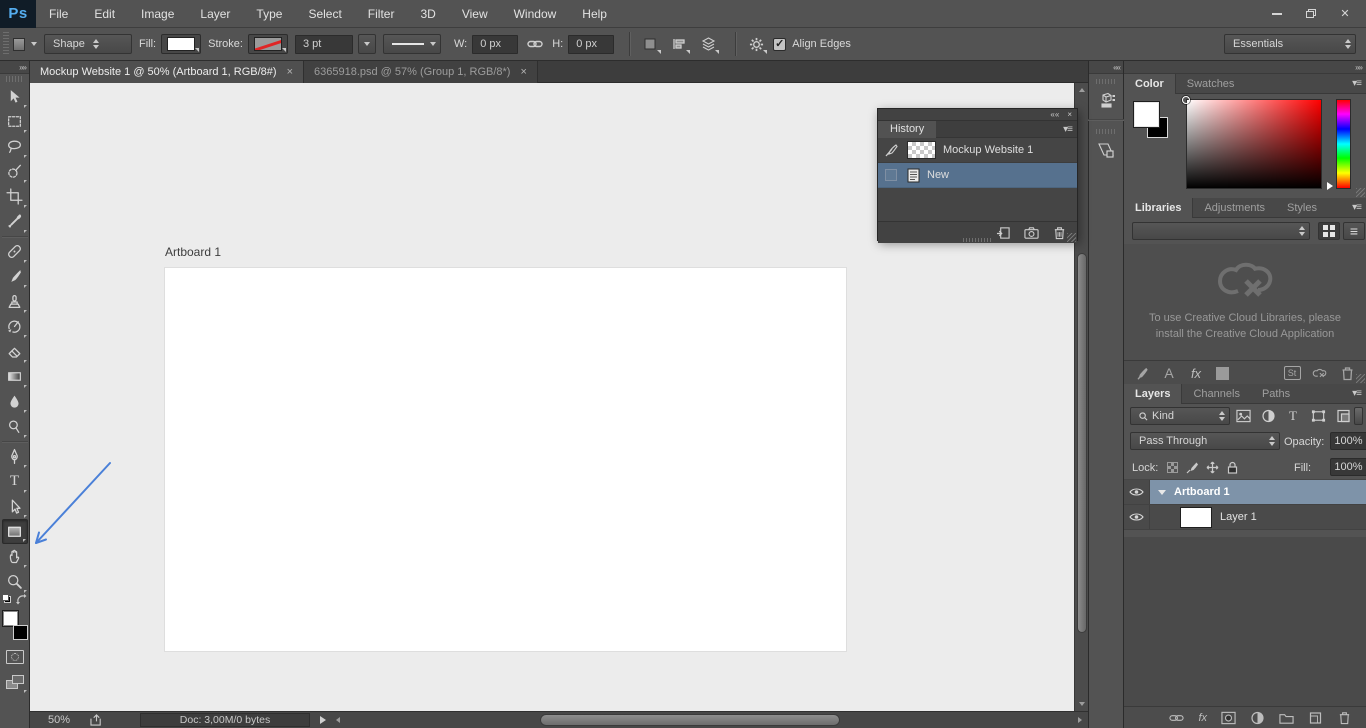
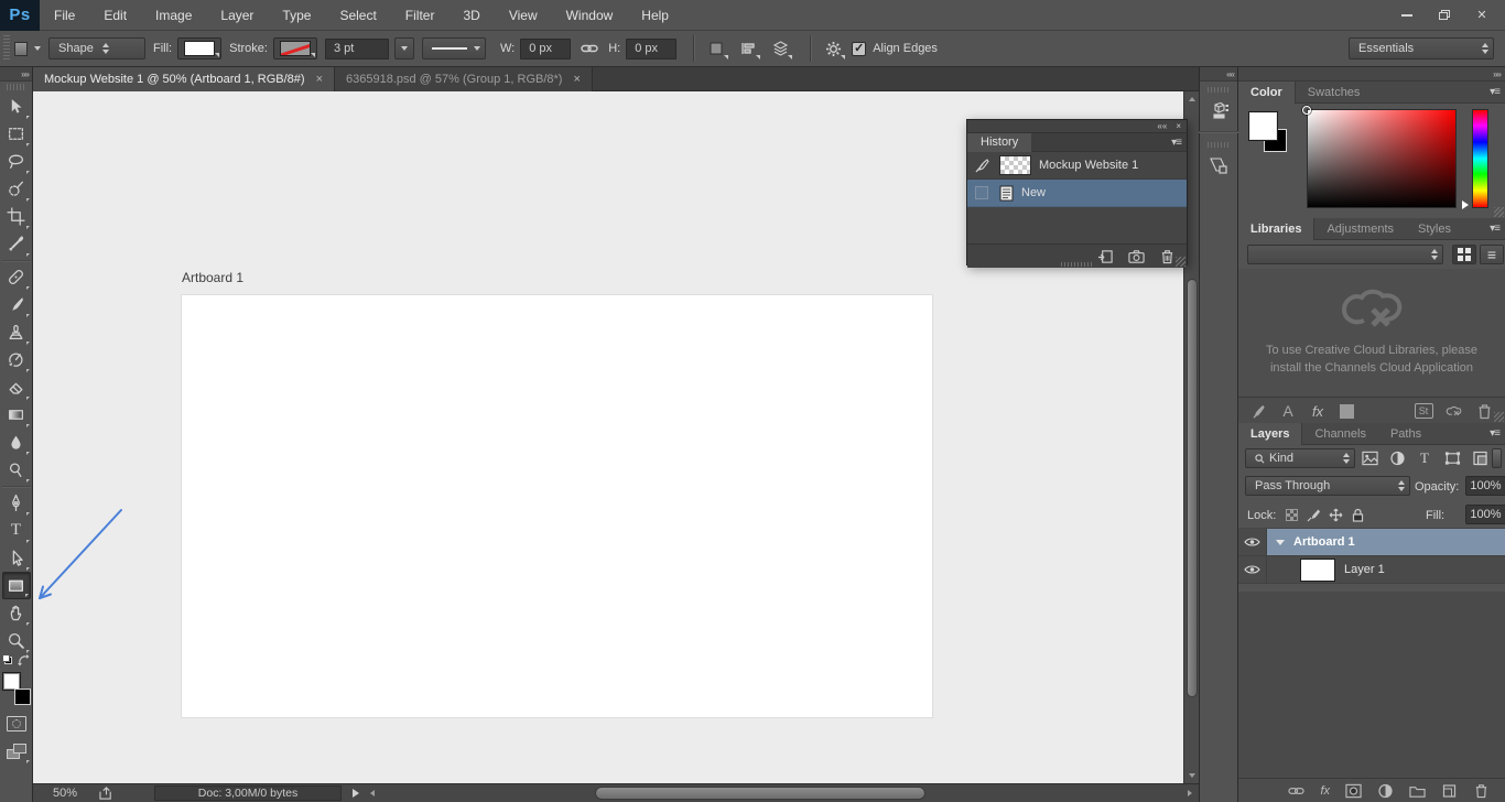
  Ps
  File
  Edit
  Image
  Layer
  Type
  Select
  Filter
  3D
  View
  Window
  Help
  ✕
  Shape
  Fill:
  Stroke:
  3 pt
  W:
  0 px
  H:
  0 px
  ✓
  Align Edges
  Essentials
  »»
  T
  Mockup Website 1 @ 50% (Artboard 1, RGB/8#)
  ×
  6365918.psd @ 57% (Group 1, RGB/8*)
  ×
  Artboard 1
  50%
  Doc: 3,00M/0 bytes
  ««
  ×
  History
  ▾≡
  Mockup Website 1
  New
  ««
  »»
  Color
  Swatches
  ▾≡
  Libraries
  Adjustments
  Styles
  ▾≡
  ≡
- To use Creative Cloud Libraries, please install the Creative Cloud Application
+ To use Creative Cloud Libraries, please install the Channels Cloud Application
  A
  fx
  St
  Layers
  Channels
  Paths
  ▾≡
  Kind
  T
  Pass Through
  Opacity:
  100%
  Lock:
  Fill:
  100%
  Artboard 1
  Layer 1
  fx
